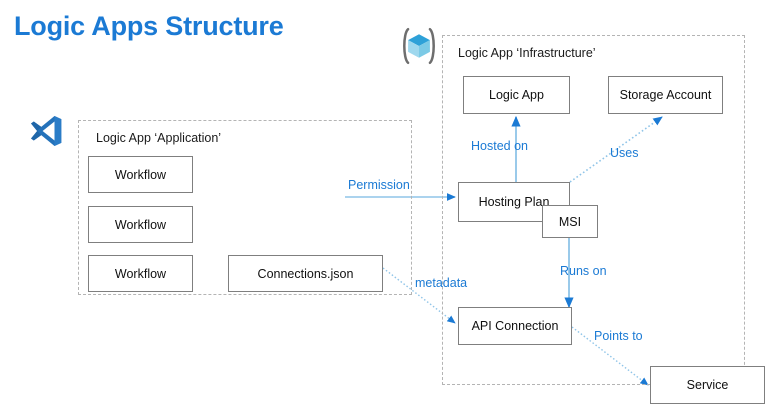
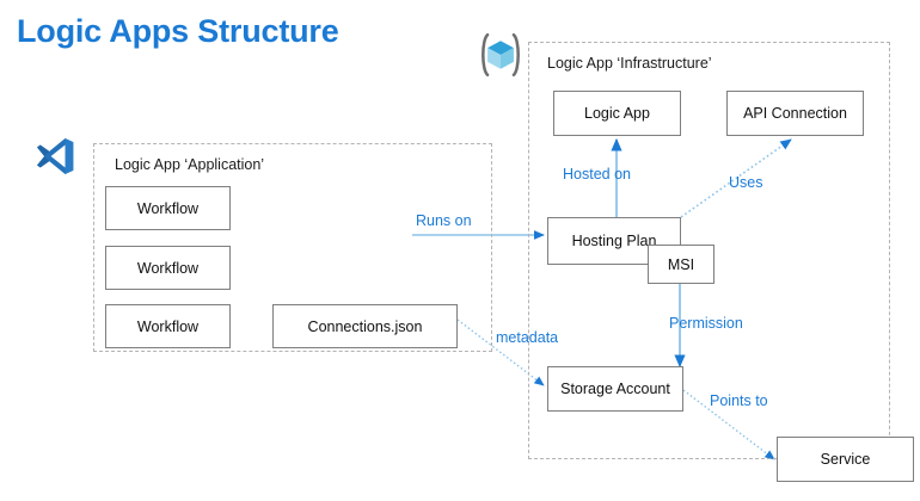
  Logic Apps Structure
  Logic App ‘Application’
  Workflow
  Workflow
  Workflow
  Connections.json
  Logic App ‘Infrastructure’
  Logic App
- Storage Account
+ API Connection
  Hosting Plan
  MSI
- API Connection
+ Storage Account
  Service
- Permission
+ Runs on
  Hosted on
  Uses
- Runs on
+ Permission
  metadata
  Points to
